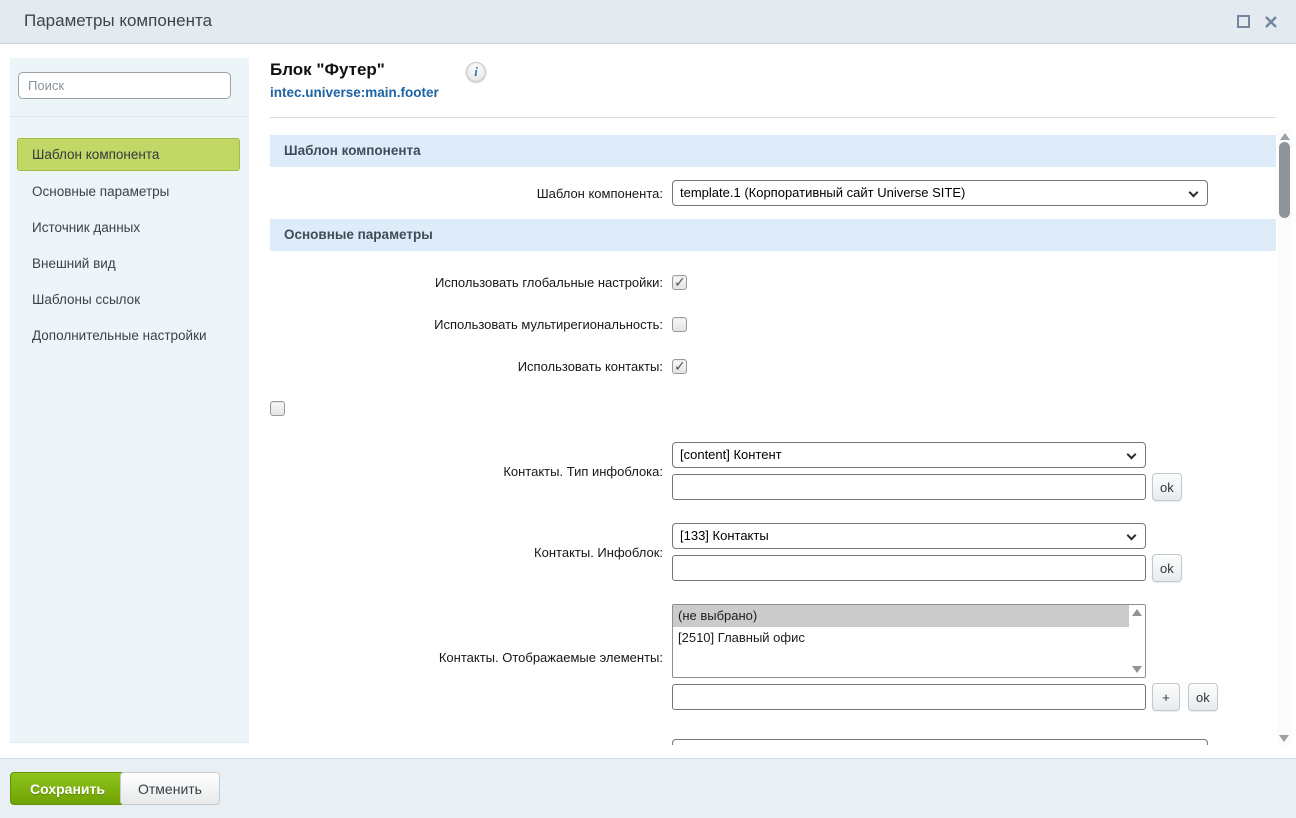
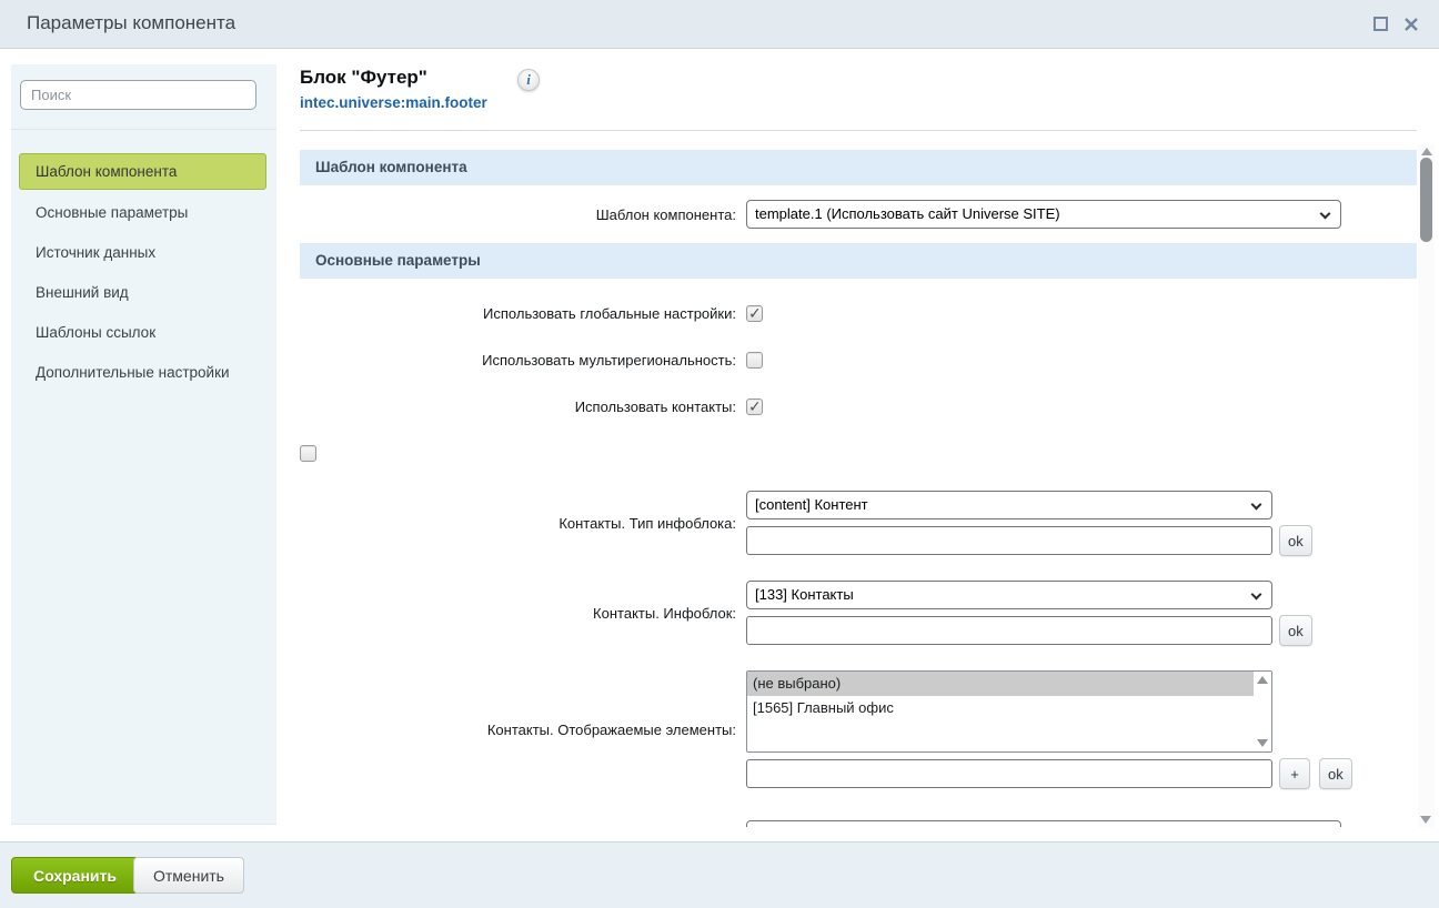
  Параметры компонента
  Поиск
  Шаблон компонента
  Основные параметры
  Источник данных
  Внешний вид
  Шаблоны ссылок
  Дополнительные настройки
  Блок "Футер"
  i
  intec.universe:main.footer
  Шаблон компонента
  Шаблон компонента:
- template.1 (Корпоративный сайт Universe SITE)
+ template.1 (Использовать сайт Universe SITE)
  Основные параметры
  Использовать глобальные настройки:
  Использовать мультирегиональность:
  Использовать контакты:
  Контакты. Тип инфоблока:
  [content] Контент
  ok
  Контакты. Инфоблок:
  [133] Контакты
  ok
  Контакты. Отображаемые элементы:
  (не выбрано)
- [2510] Главный офис
+ [1565] Главный офис
  +
  ok
  Сохранить
  Отменить
